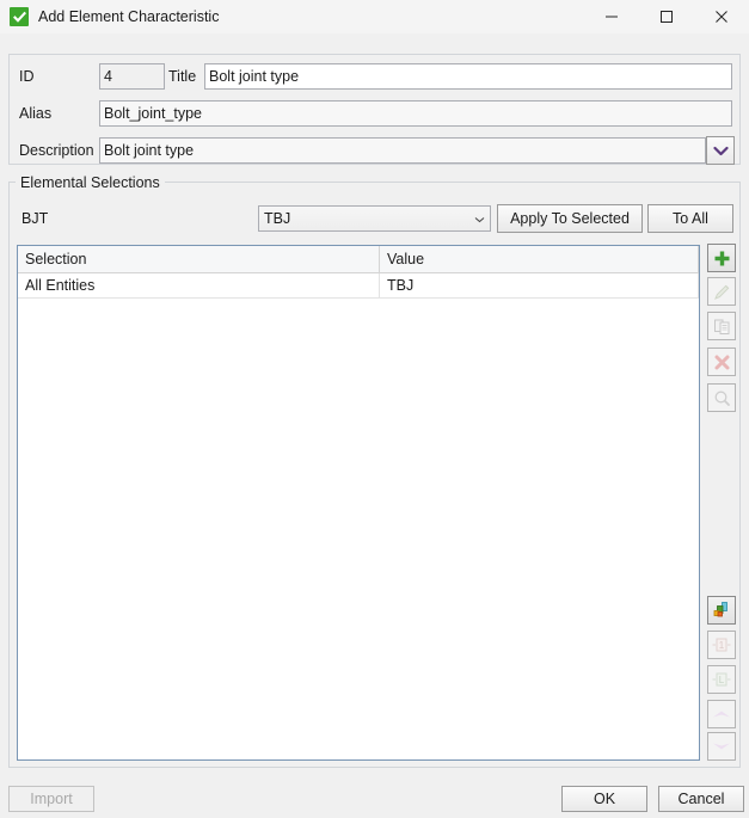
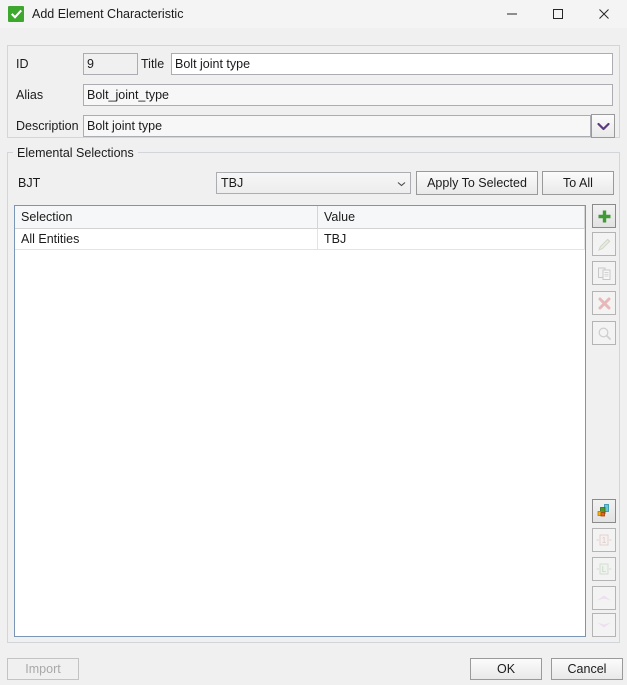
  Add Element Characteristic
  ID
- 4
+ 9
  Title
  Bolt joint type
  Alias
  Bolt_joint_type
  Description
  Bolt joint type
  Elemental Selections
  BJT
  TBJ
  Apply To Selected
  To All
  Selection	Value
  All Entities	TBJ
  1
  L
  Import
  OK
  Cancel
